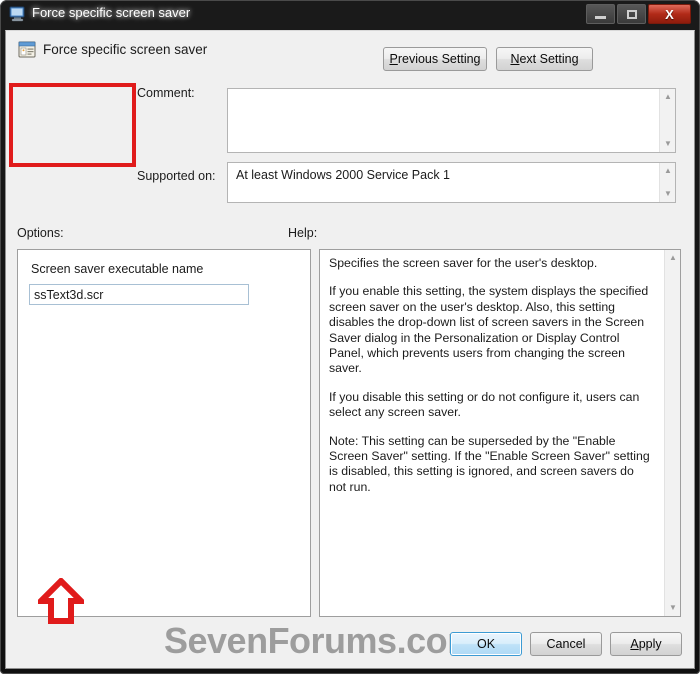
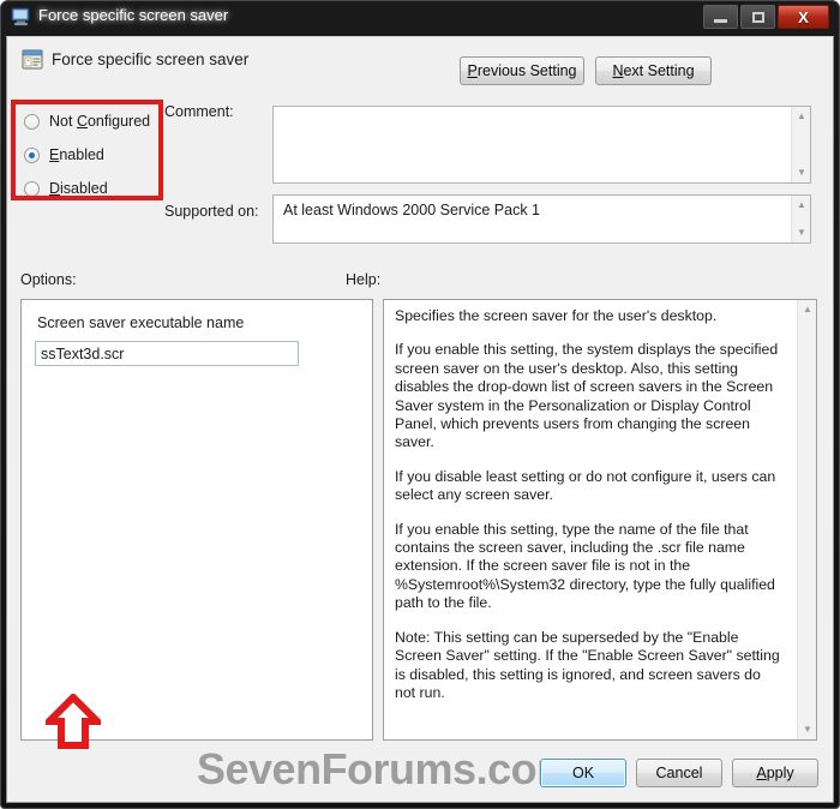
  Force specific screen saver
  X
  Force specific screen saver
  P
  revious Setting
  N
  ext Setting
  Comment:
  ▲
  ▼
  Supported on:
  At least Windows 2000 Service Pack 1
  ▲
  ▼
+ Not Configured
+ Enabled
+ Disabled
  Options:
  Help:
  Screen saver executable name
  ssText3d.scr
  Specifies the screen saver for the user's desktop.
- If you enable this setting, the system displays the specified screen saver on the user's desktop. Also, this setting disables the drop-down list of screen savers in the Screen Saver dialog in the Personalization or Display Control Panel, which prevents users from changing the screen saver.
+ If you enable this setting, the system displays the specified screen saver on the user's desktop. Also, this setting disables the drop-down list of screen savers in the Screen Saver system in the Personalization or Display Control Panel, which prevents users from changing the screen saver.
- If you disable this setting or do not configure it, users can select any screen saver.
+ If you disable least setting or do not configure it, users can select any screen saver.
+ If you enable this setting, type the name of the file that contains the screen saver, including the .scr file name extension. If the screen saver file is not in the %Systemroot%\System32 directory, type the fully qualified path to the file.
  Note: This setting can be superseded by the "Enable Screen Saver" setting. If the "Enable Screen Saver" setting is disabled, this setting is ignored, and screen savers do not run.
  ▲
  ▼
  SevenForums.co
  OK
  Cancel
  A
  pply
